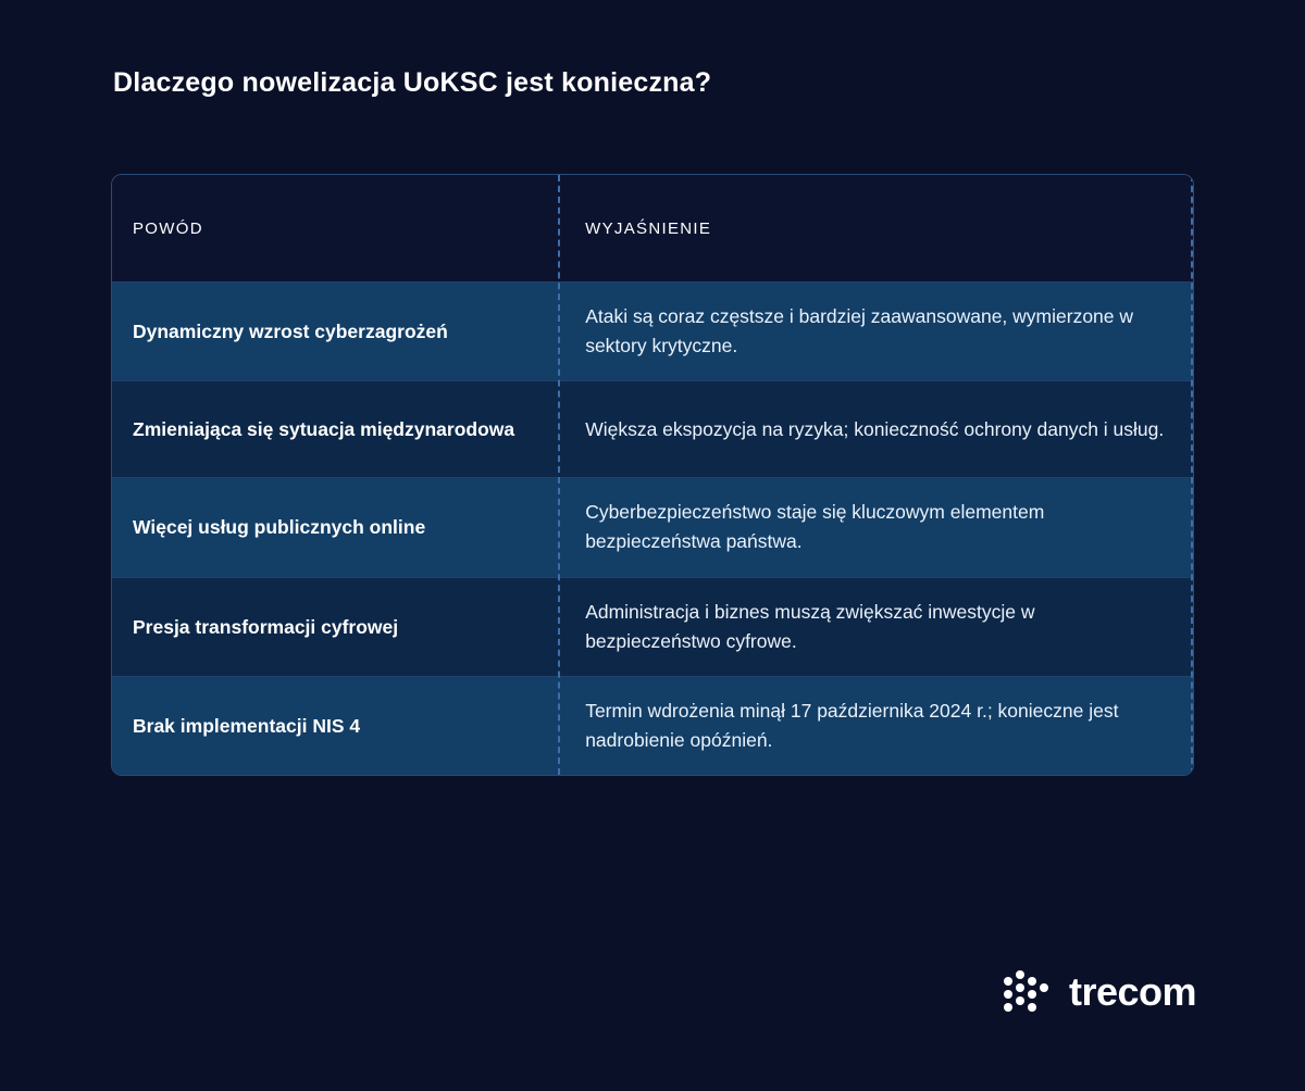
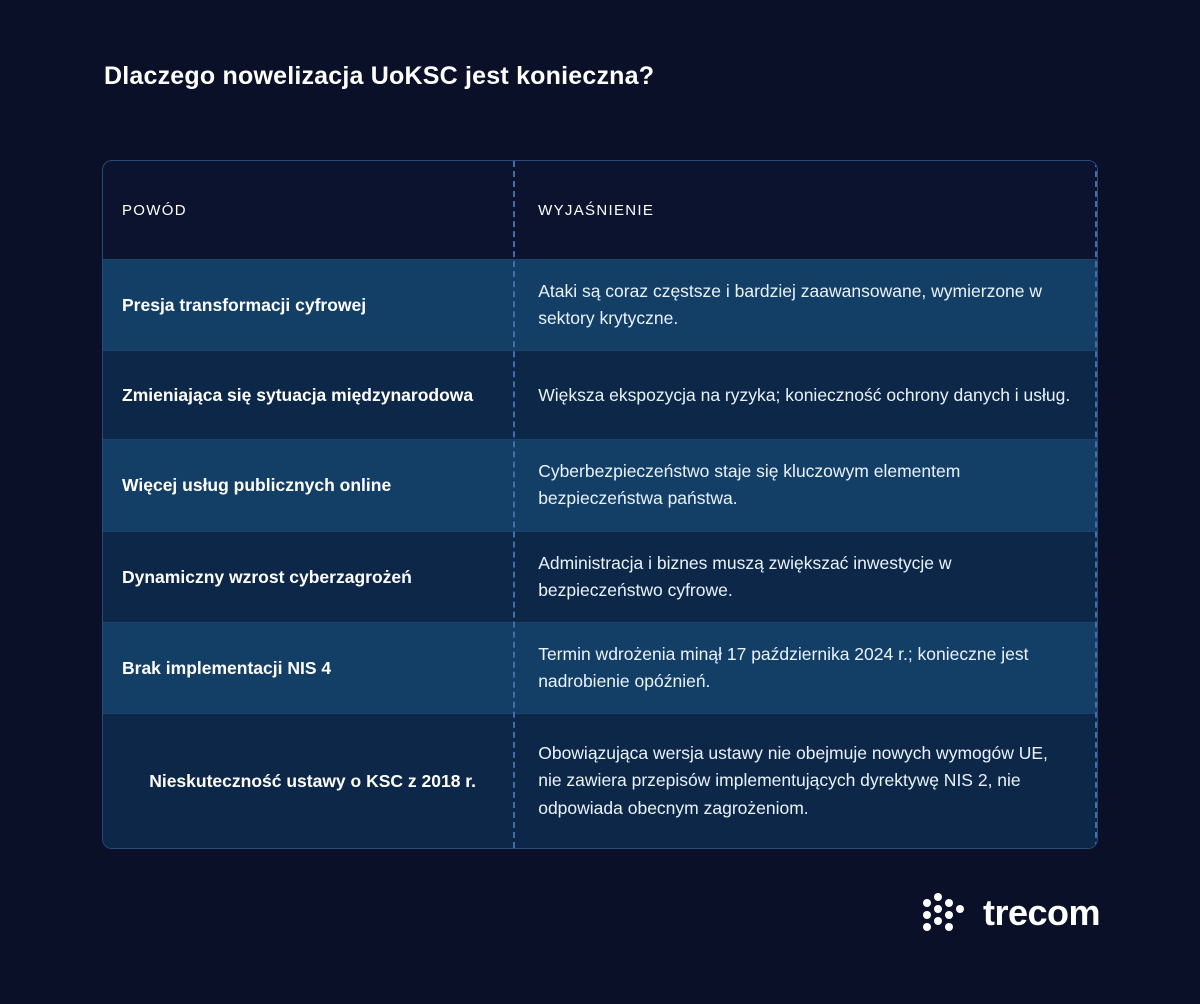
  Dlaczego nowelizacja UoKSC jest konieczna?
  POWÓD
  WYJAŚNIENIE
- Dynamiczny wzrost cyberzagrożeń
+ Presja transformacji cyfrowej
  Ataki są coraz częstsze i bardziej zaawansowane, wymierzone w sektory krytyczne.
  Zmieniająca się sytuacja międzynarodowa
  Większa ekspozycja na ryzyka; konieczność ochrony danych i usług.
  Więcej usług publicznych online
  Cyberbezpieczeństwo staje się kluczowym elementem bezpieczeństwa państwa.
- Presja transformacji cyfrowej
+ Dynamiczny wzrost cyberzagrożeń
  Administracja i biznes muszą zwiększać inwestycje w bezpieczeństwo cyfrowe.
  Brak implementacji NIS 4
  Termin wdrożenia minął 17 października 2024 r.; konieczne jest nadrobienie opóźnień.
+ Nieskuteczność ustawy o KSC z 2018 r.
+ Obowiązująca wersja ustawy nie obejmuje nowych wymogów UE, nie zawiera przepisów implementujących dyrektywę NIS 2, nie odpowiada obecnym zagrożeniom.
  trecom
